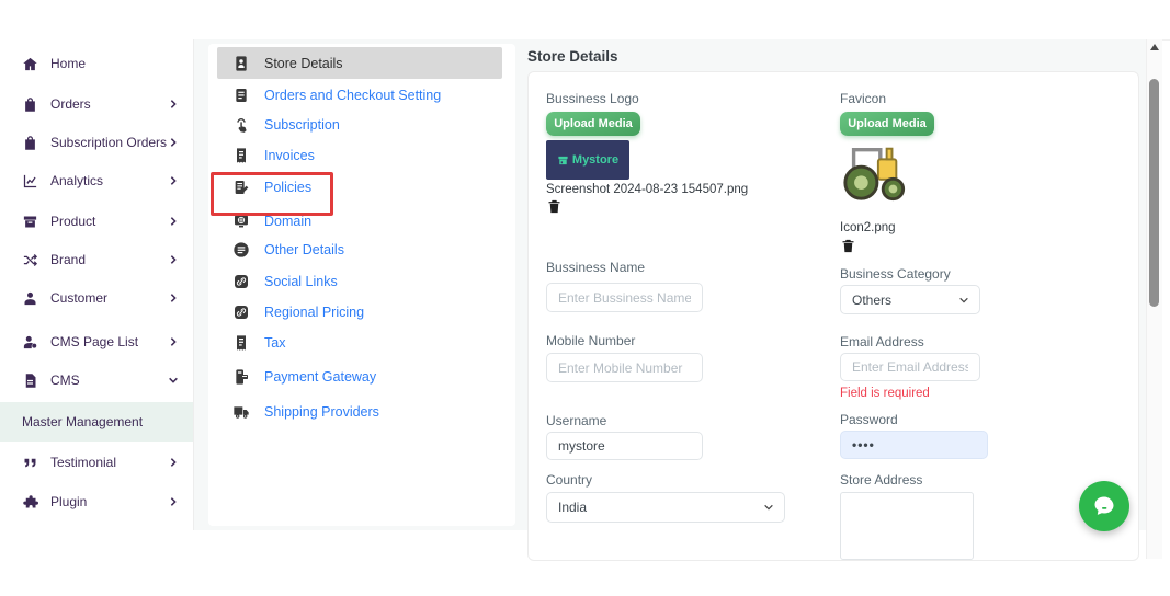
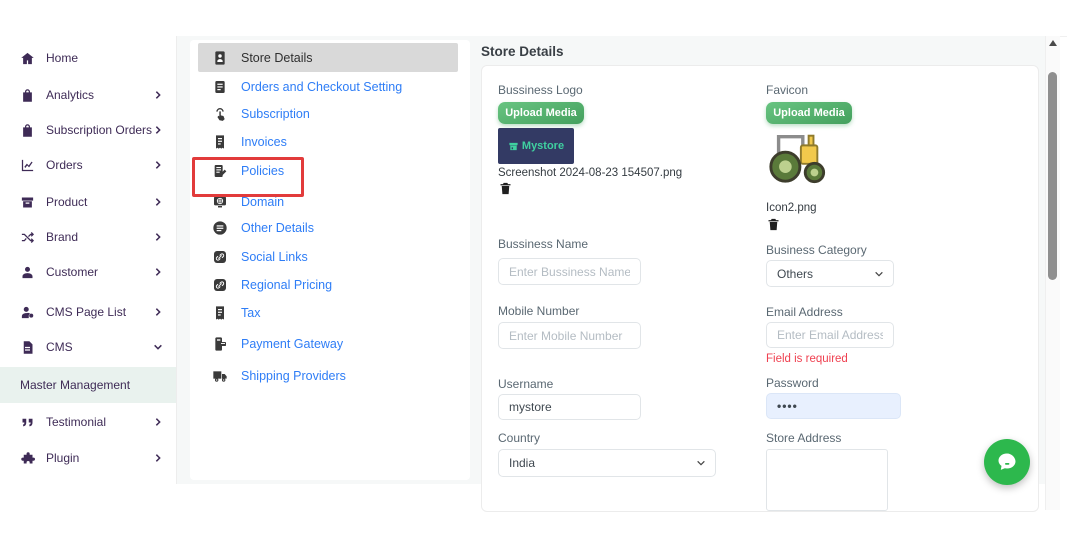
  Home
- Orders
+ Analytics
  Subscription Orders
- Analytics
+ Orders
  Product
  Brand
  Customer
  CMS Page List
  CMS
  Master Management
  Testimonial
  Plugin
  Store Details
  Orders and Checkout Setting
  Subscription
  Invoices
  Policies
  Domain
  Other Details
  Social Links
  Regional Pricing
  Tax
  Payment Gateway
  Shipping Providers
  Store Details
  Bussiness Logo
  Upload Media
  Mystore
  Screenshot 2024-08-23 154507.png
  Favicon
  Upload Media
  Icon2.png
  Bussiness Name
  Enter Bussiness Name
  Business Category
  Others
  Mobile Number
  Enter Mobile Number
  Email Address
  Enter Email Addres
  Field is required
  Username
  mystore
  Password
  ••••
  Country
  India
  Store Address
